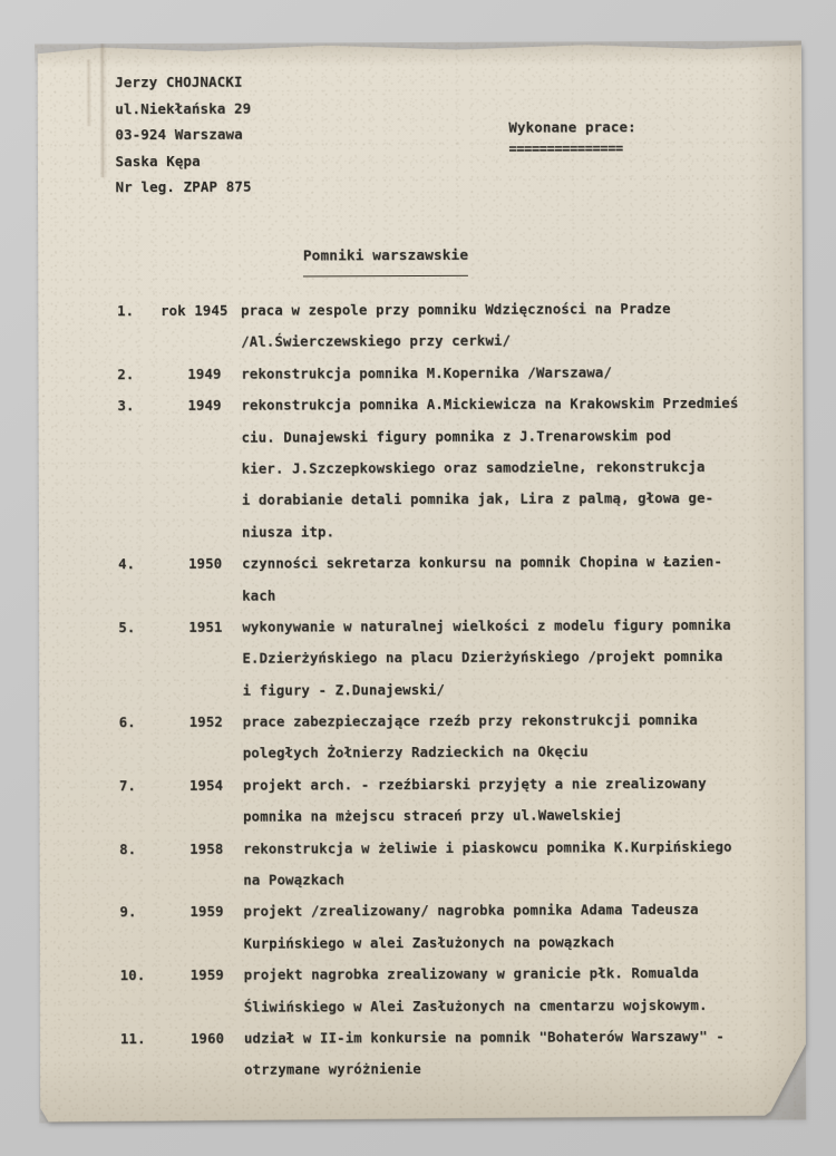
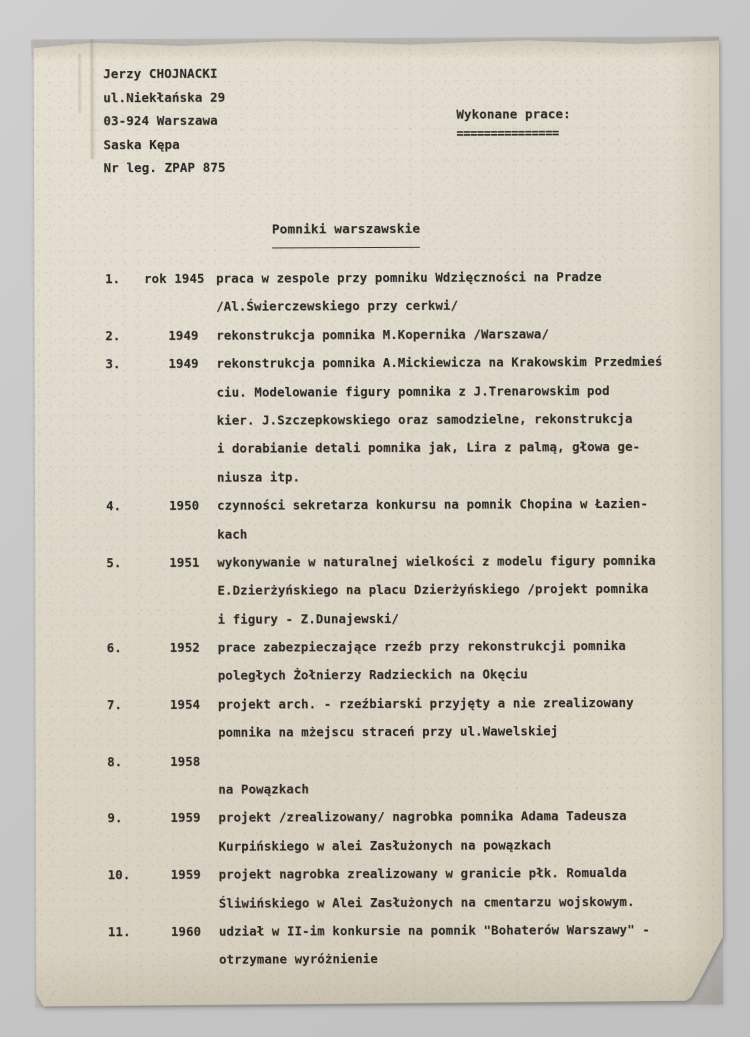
  Jerzy CHOJNACKI
  ul.Niekłańska 29
  03-924 Warszawa
  Saska Kępa
  Nr leg. ZPAP 875
  Wykonane prace:
  ===============
  Pomniki warszawskie
  1.
  rok 1945
  praca w zespole przy pomniku Wdzięczności na Pradze
  /Al.Świerczewskiego przy cerkwi/
  2.
  1949
  rekonstrukcja pomnika M.Kopernika /Warszawa/
  3.
  1949
  rekonstrukcja pomnika A.Mickiewicza na Krakowskim Przedmieś
- ciu. Dunajewski figury pomnika z J.Trenarowskim pod
+ ciu. Modelowanie figury pomnika z J.Trenarowskim pod
  kier. J.Szczepkowskiego oraz samodzielne, rekonstrukcja
  i dorabianie detali pomnika jak, Lira z palmą, głowa ge-
  niusza itp.
  4.
  1950
  czynności sekretarza konkursu na pomnik Chopina w Łazien-
  kach
  5.
  1951
  wykonywanie w naturalnej wielkości z modelu figury pomnika
  E.Dzierżyńskiego na placu Dzierżyńskiego /projekt pomnika
  i figury - Z.Dunajewski/
  6.
  1952
  prace zabezpieczające rzeźb przy rekonstrukcji pomnika
  poległych Żołnierzy Radzieckich na Okęciu
  7.
  1954
  projekt arch. - rzeźbiarski przyjęty a nie zrealizowany
  pomnika na mżejscu straceń przy ul.Wawelskiej
  8.
  1958
- rekonstrukcja w żeliwie i piaskowcu pomnika K.Kurpińskiego
  na Powązkach
  9.
  1959
  projekt /zrealizowany/ nagrobka pomnika Adama Tadeusza
  Kurpińskiego w alei Zasłużonych na powązkach
  10.
  1959
  projekt nagrobka zrealizowany w granicie płk. Romualda
  Śliwińskiego w Alei Zasłużonych na cmentarzu wojskowym.
  11.
  1960
  udział w II-im konkursie na pomnik "Bohaterów Warszawy" -
  otrzymane wyróżnienie
